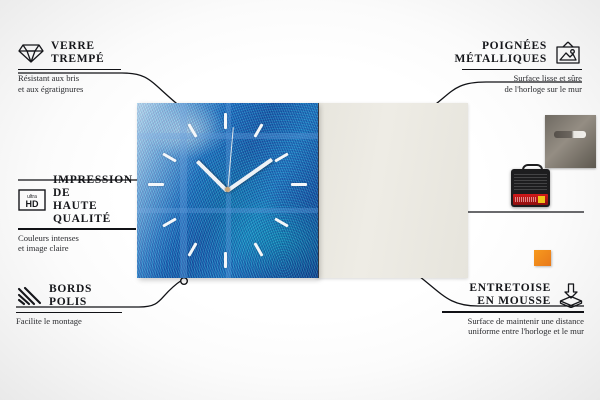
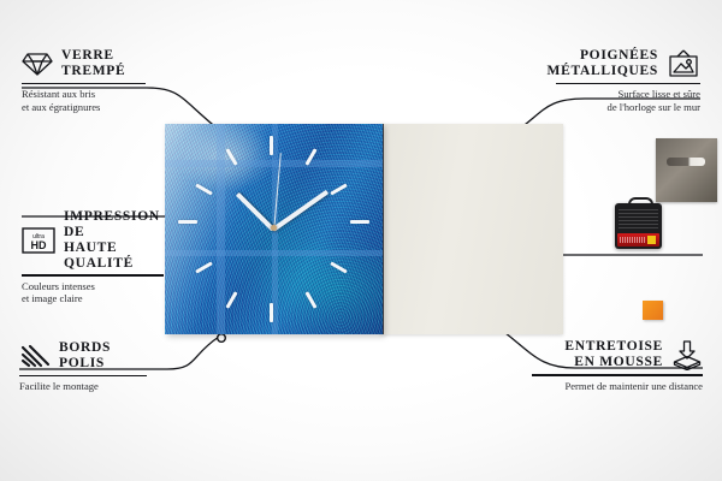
  VERRE
  TREMPÉ
  Résistant aux bris
  et aux égratignures
  HD
  IMPRESSION DE
  HAUTE QUALITÉ
  Couleurs intenses
  et image claire
  BORDS
  POLIS
  Facilite le montage
  POIGNÉES
  MÉTALLIQUES
  Surface lisse et sûre
  de l'horloge sur le mur
  ENTRETOISE
  EN MOUSSE
- Surface de maintenir une distance
+ Permet de maintenir une distance
- uniforme entre l'horloge et le mur
